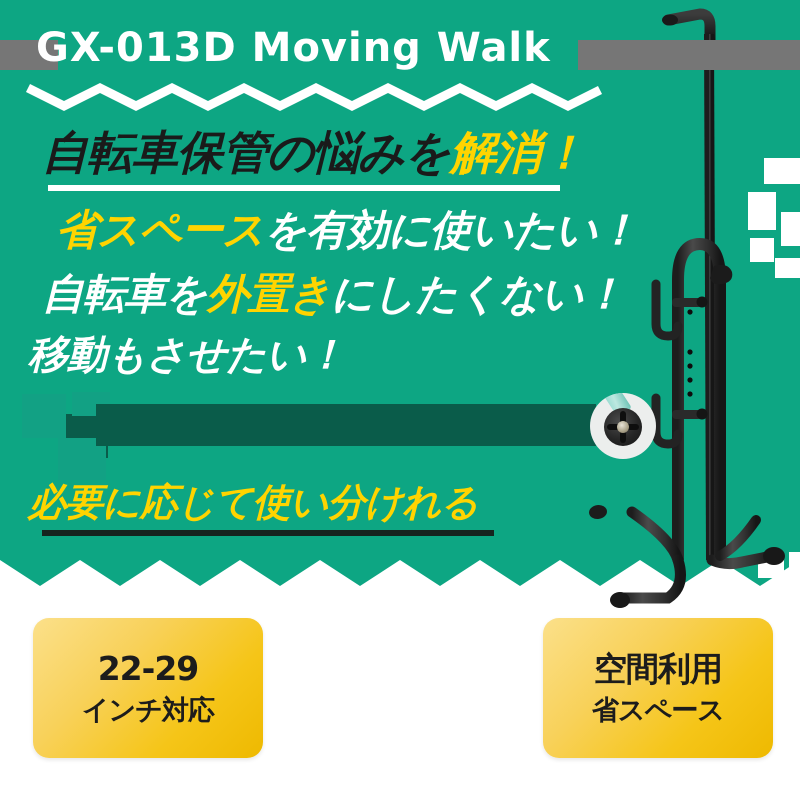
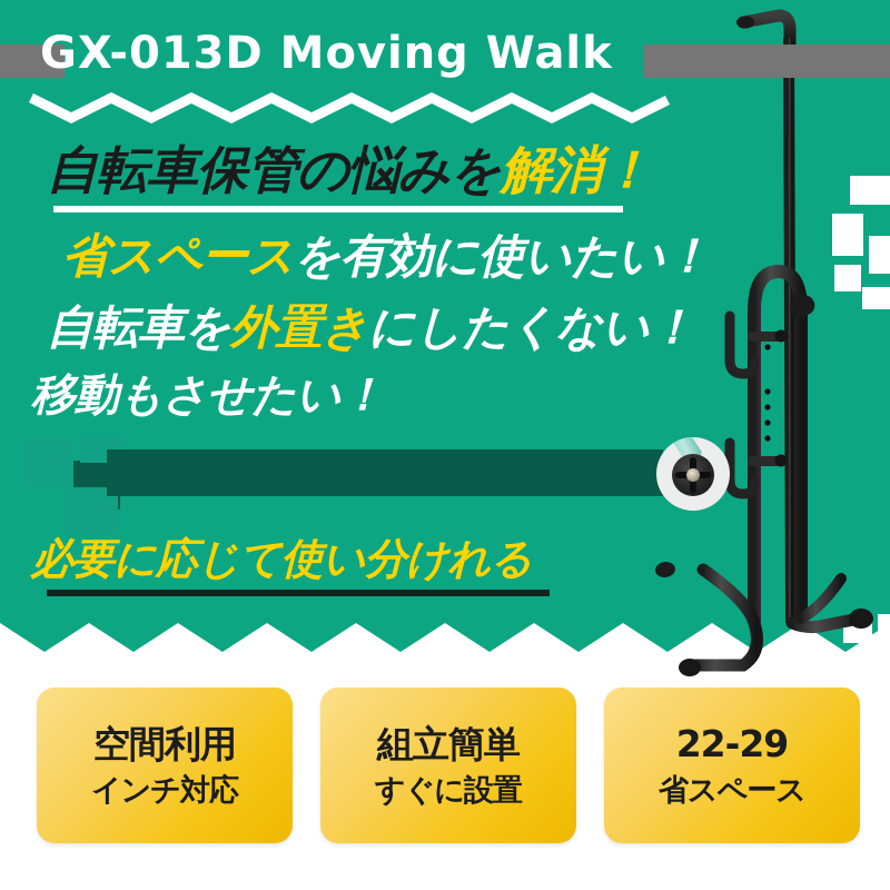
  GX-013D Moving Walk
  自転車保管の悩みを解消！
  省スペースを有効に使いたい！
  自転車を外置きにしたくない！
  移動もさせたい！
  必要に応じて使い分けれる
- 22-29
+ 空間利用
  インチ対応
+ 組立簡単
+ すぐに設置
- 空間利用
+ 22-29
  省スペース
